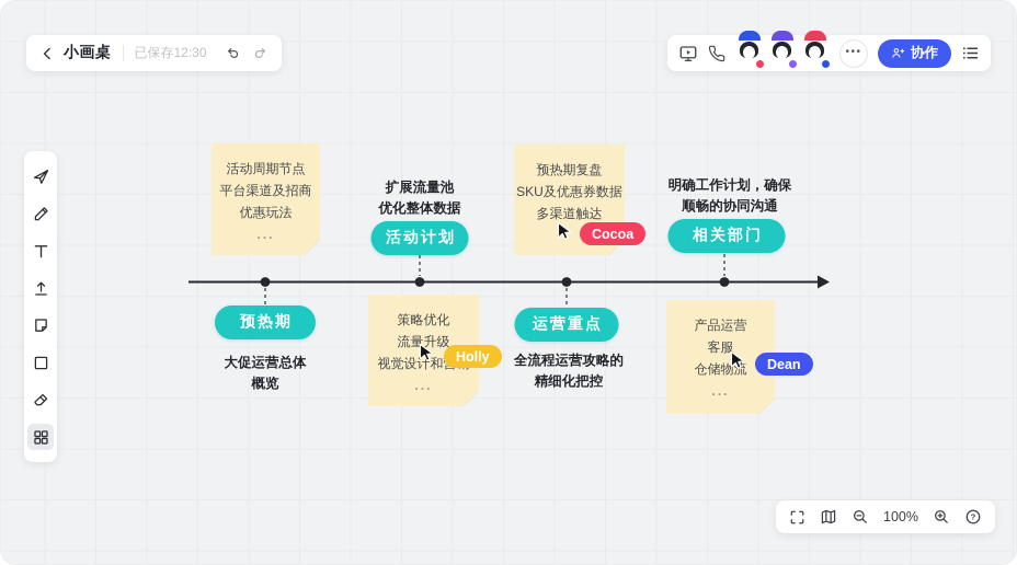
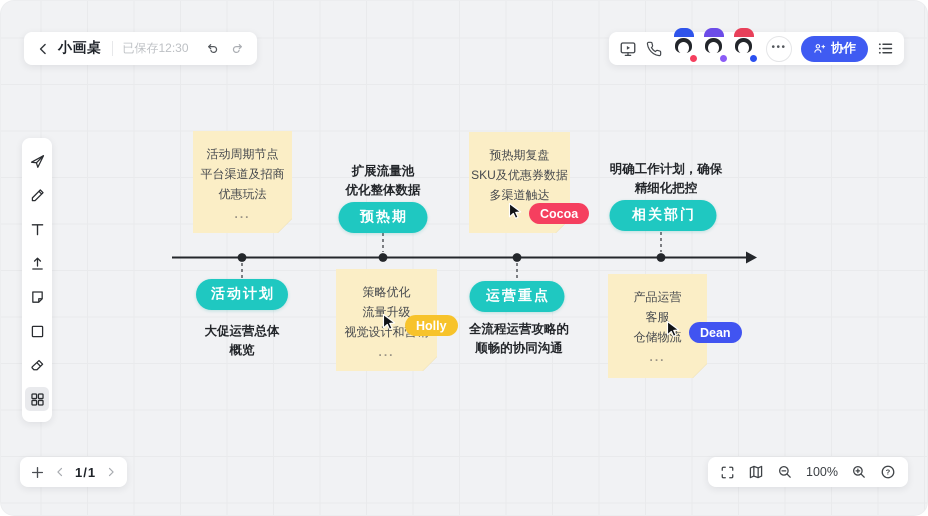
  小画桌
  已保存12:30
  •••
  协作
  活动周期节点
  平台渠道及招商
  优惠玩法
  ...
  预热期复盘
  SKU及优惠券数据
  多渠道触达
  策略优化
  流量升级
  视觉设计和
  ...
  产品运营
  客服
  仓储物流
  ...
- 活动计划
+ 预热期
  相关部门
- 预热期
+ 活动计划
  运营重点
  扩展流量池
  优化整体数据
  明确工作计划，确保
- 顺畅的协同沟通
+ 精细化把控
  大促运营总体
  概览
  全流程运营攻略的
- 精细化把控
+ 顺畅的协同沟通
  Cocoa
  Holly
  Dean
+ 1/1
  100%
  ?
